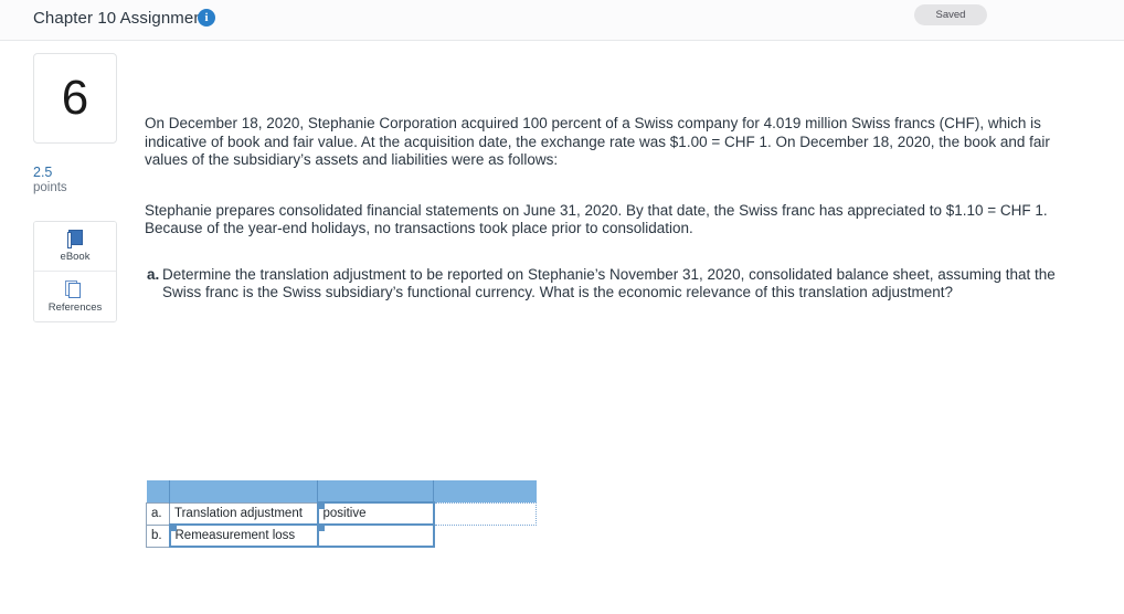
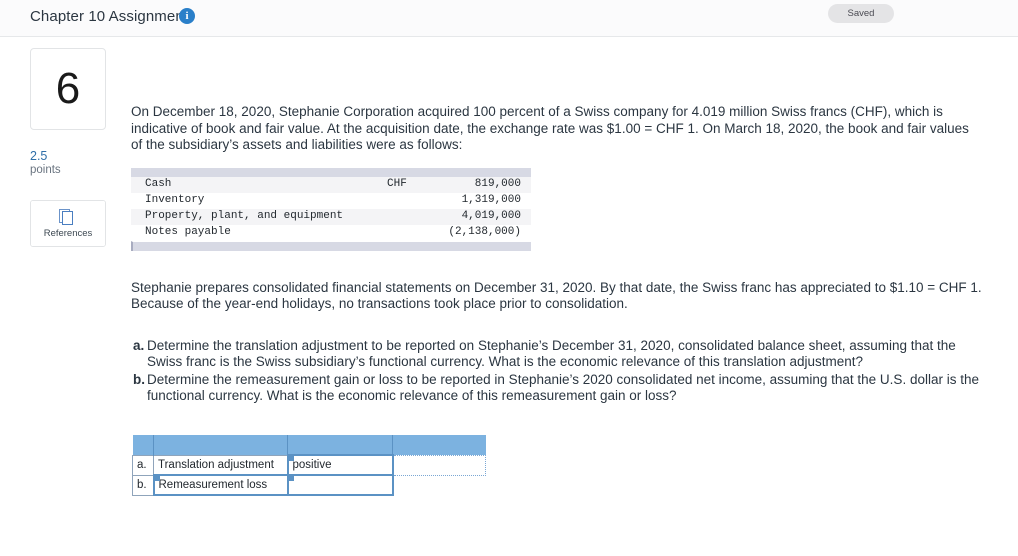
  Chapter 10 Assignme
  i
  Saved
  6
  2.5
  points
- eBook
  References
- On December 18, 2020, Stephanie Corporation acquired 100 percent of a Swiss company for 4.019 million Swiss francs (CHF), which is indicative of book and fair value. At the acquisition date, the exchange rate was $1.00 = CHF 1. On December 18, 2020, the book and fair values of the subsidiary’s assets and liabilities were as follows:
+ On December 18, 2020, Stephanie Corporation acquired 100 percent of a Swiss company for 4.019 million Swiss francs (CHF), which is indicative of book and fair value. At the acquisition date, the exchange rate was $1.00 = CHF 1. On March 18, 2020, the book and fair values of the subsidiary’s assets and liabilities were as follows:
+ Cash	CHF	819,000
+ Inventory		1,319,000
+ Property, plant, and equipment		4,019,000
+ Notes payable		(2,138,000)
- Stephanie prepares consolidated financial statements on June 31, 2020. By that date, the Swiss franc has appreciated to $1.10 = CHF 1. Because of the year-end holidays, no transactions took place prior to consolidation.
+ Stephanie prepares consolidated financial statements on December 31, 2020. By that date, the Swiss franc has appreciated to $1.10 = CHF 1. Because of the year-end holidays, no transactions took place prior to consolidation.
  a.
- Determine the translation adjustment to be reported on Stephanie’s November 31, 2020, consolidated balance sheet, assuming that the Swiss franc is the Swiss subsidiary’s functional currency. What is the economic relevance of this translation adjustment?
+ Determine the translation adjustment to be reported on Stephanie’s December 31, 2020, consolidated balance sheet, assuming that the Swiss franc is the Swiss subsidiary’s functional currency. What is the economic relevance of this translation adjustment?
+ b.
+ Determine the remeasurement gain or loss to be reported in Stephanie’s 2020 consolidated net income, assuming that the U.S. dollar is the functional currency. What is the economic relevance of this remeasurement gain or loss?
  a.	Translation adjustment	positive
  b.	Remeasurement loss
